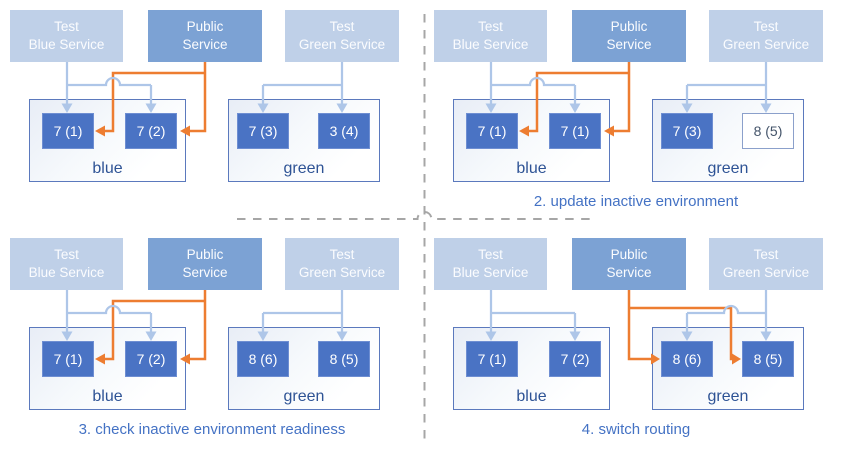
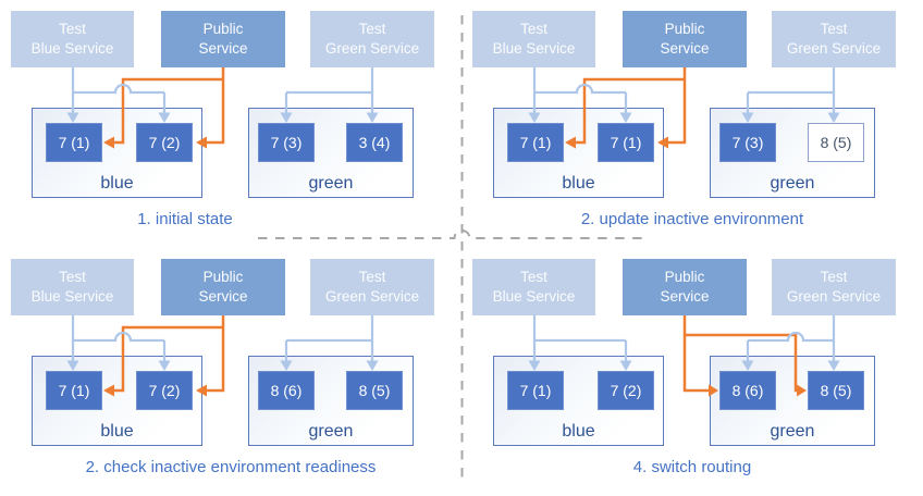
  blue
  green
  7 (1)
  7 (2)
  7 (3)
  3 (4)
  Test
  Blue Service
  Public
  Service
  Test
  Green Service
+ 1. initial state
  blue
  green
  7 (1)
  7 (1)
  7 (3)
  8 (5)
  Test
  Blue Service
  Public
  Service
  Test
  Green Service
  2. update inactive environment
  blue
  green
  7 (1)
  7 (2)
  8 (6)
  8 (5)
  Test
  Blue Service
  Public
  Service
  Test
  Green Service
- 3. check inactive environment readiness
+ 2. check inactive environment readiness
  blue
  green
  7 (1)
  7 (2)
  8 (6)
  8 (5)
  Test
  Blue Service
  Public
  Service
  Test
  Green Service
  4. switch routing
